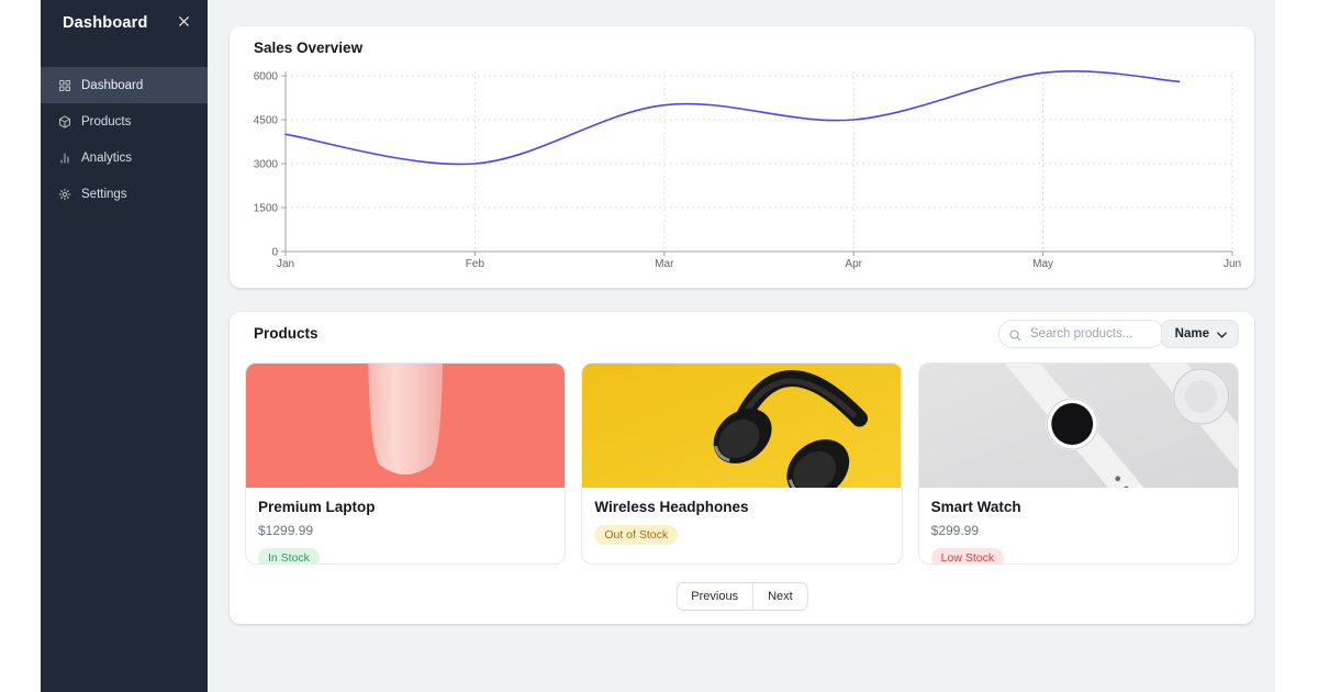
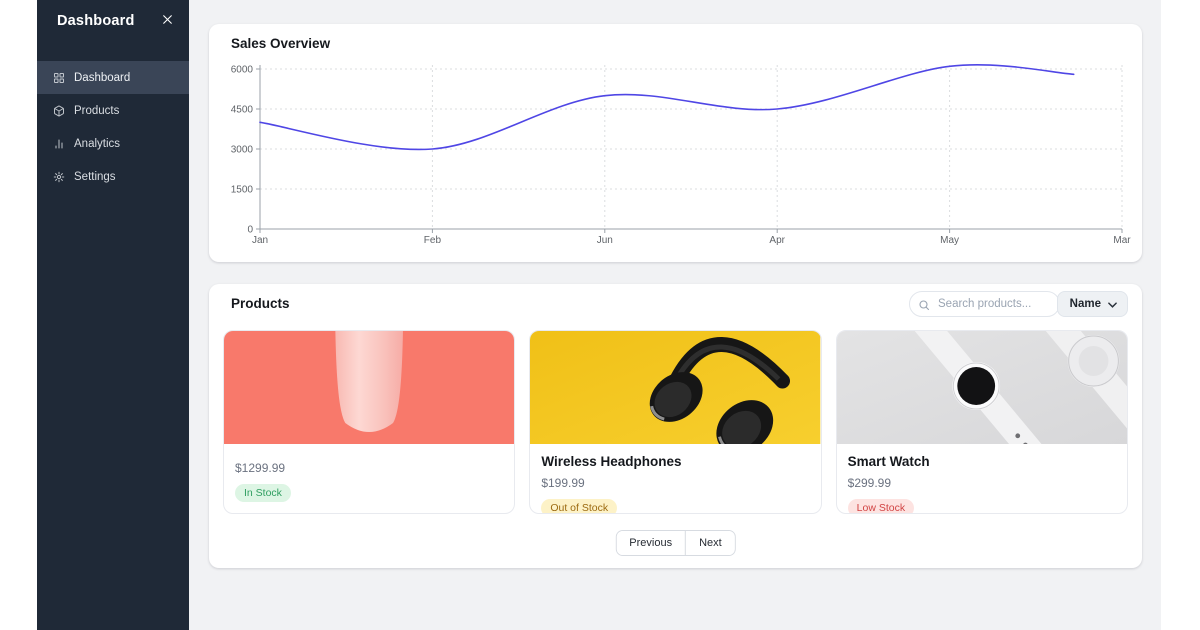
  Dashboard
  Dashboard
  Products
  Analytics
  Settings
  Sales Overview
  0
  1500
  3000
  4500
  6000
  Jan
  Feb
- Mar
+ Jun
  Apr
  May
- Jun
+ Mar
  Products
  Search products...
  Name
- Premium Laptop
  $1299.99
  In Stock
  Wireless Headphones
+ $199.99
  Out of Stock
  Smart Watch
  $299.99
  Low Stock
  Previous
  Next
